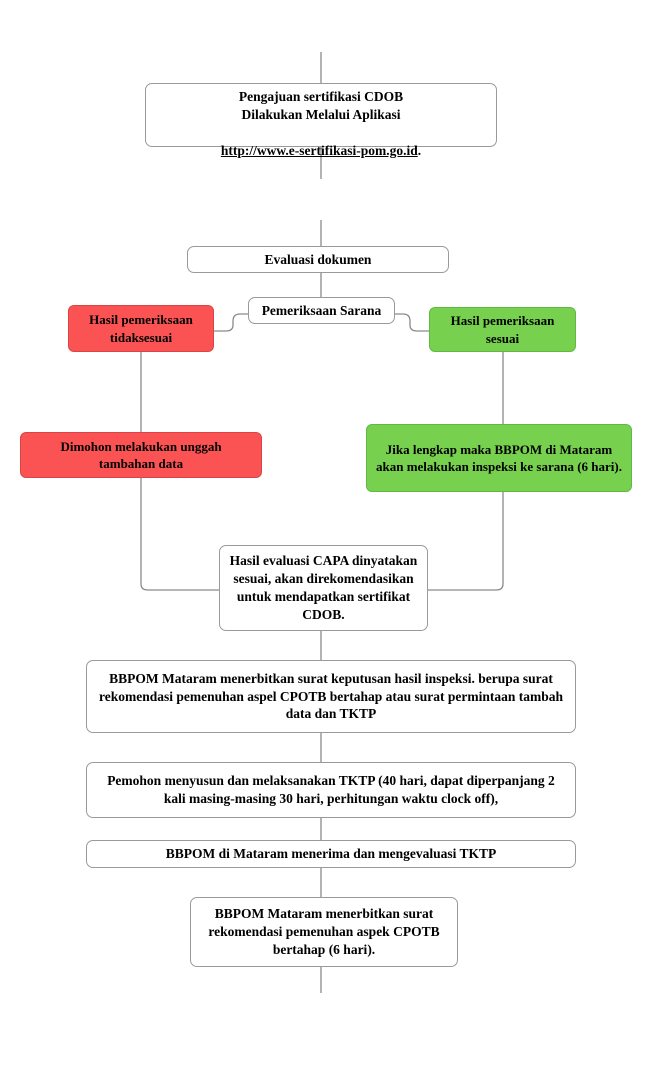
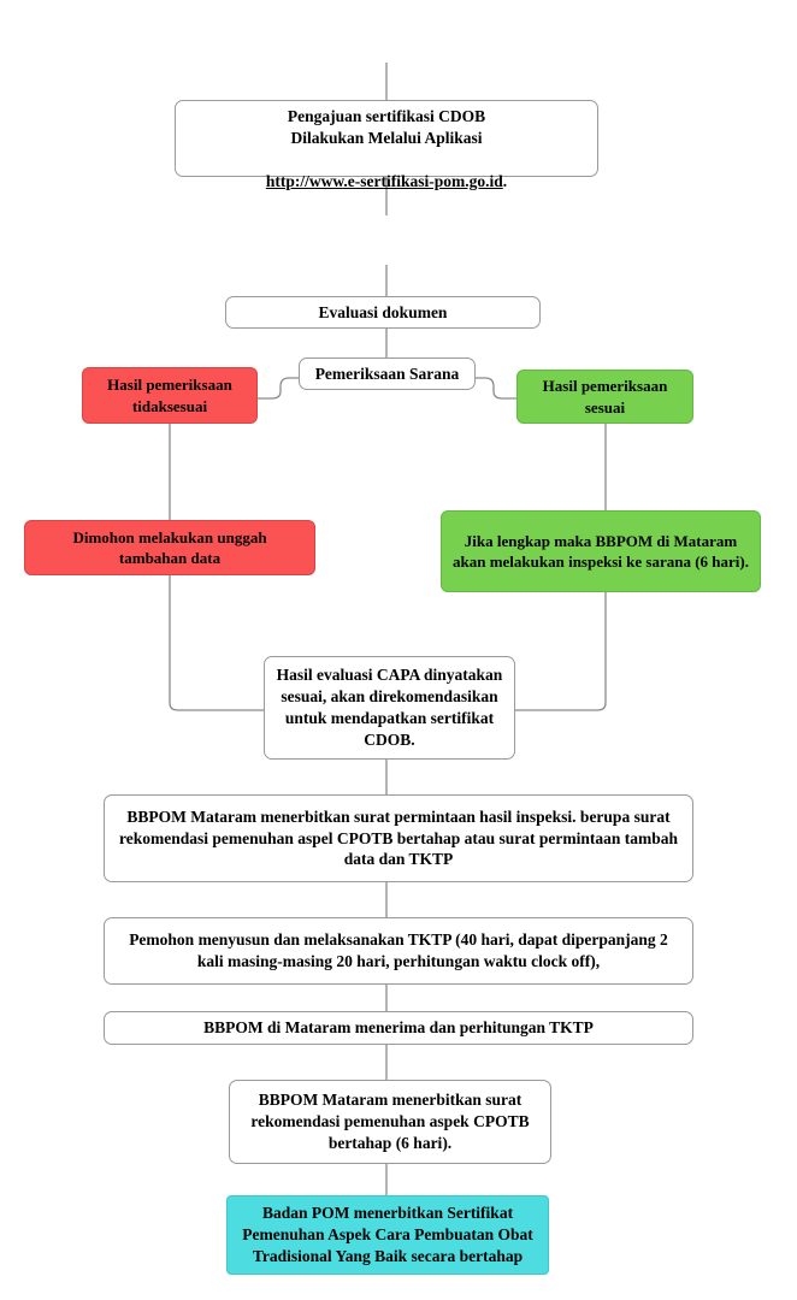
  Pengajuan sertifikasi CDOB
  Dilakukan Melalui Aplikasi
  http://www.e-sertifikasi-pom.go.id.
  Evaluasi dokumen
  Pemeriksaan Sarana
  Hasil pemeriksaan
  tidaksesuai
  Hasil pemeriksaan
  sesuai
  Dimohon melakukan unggah
  tambahan data
  Jika lengkap maka BBPOM di Mataram akan melakukan inspeksi ke sarana (6 hari).
  Hasil evaluasi CAPA dinyatakan sesuai, akan direkomendasikan untuk mendapatkan sertifikat CDOB.
- BBPOM Mataram menerbitkan surat keputusan hasil inspeksi. berupa surat rekomendasi pemenuhan aspel CPOTB bertahap atau surat permintaan tambah data dan TKTP
+ BBPOM Mataram menerbitkan surat permintaan hasil inspeksi. berupa surat rekomendasi pemenuhan aspel CPOTB bertahap atau surat permintaan tambah data dan TKTP
- Pemohon menyusun dan melaksanakan TKTP (40 hari, dapat diperpanjang 2 kali masing-masing 30 hari, perhitungan waktu clock off),
+ Pemohon menyusun dan melaksanakan TKTP (40 hari, dapat diperpanjang 2 kali masing-masing 20 hari, perhitungan waktu clock off),
- BBPOM di Mataram menerima dan mengevaluasi TKTP
+ BBPOM di Mataram menerima dan perhitungan TKTP
  BBPOM Mataram menerbitkan surat rekomendasi pemenuhan aspek CPOTB bertahap (6 hari).
+ Badan POM menerbitkan Sertifikat Pemenuhan Aspek Cara Pembuatan Obat Tradisional Yang Baik secara bertahap
